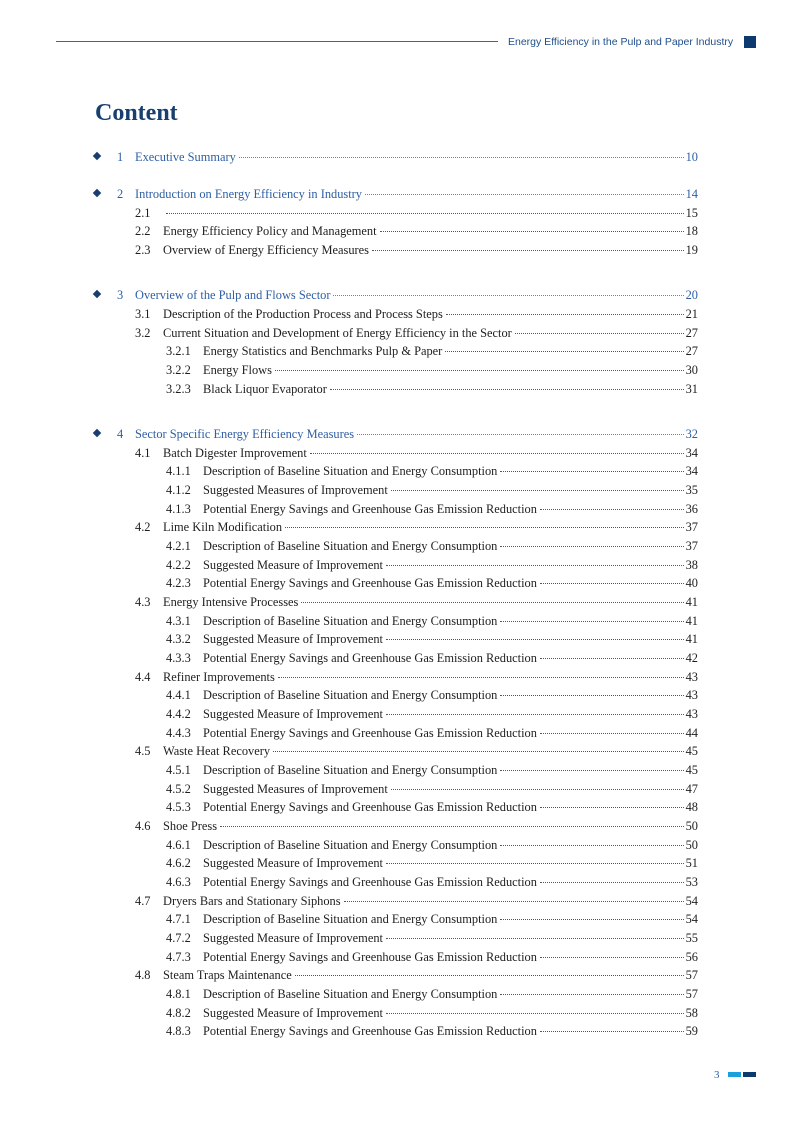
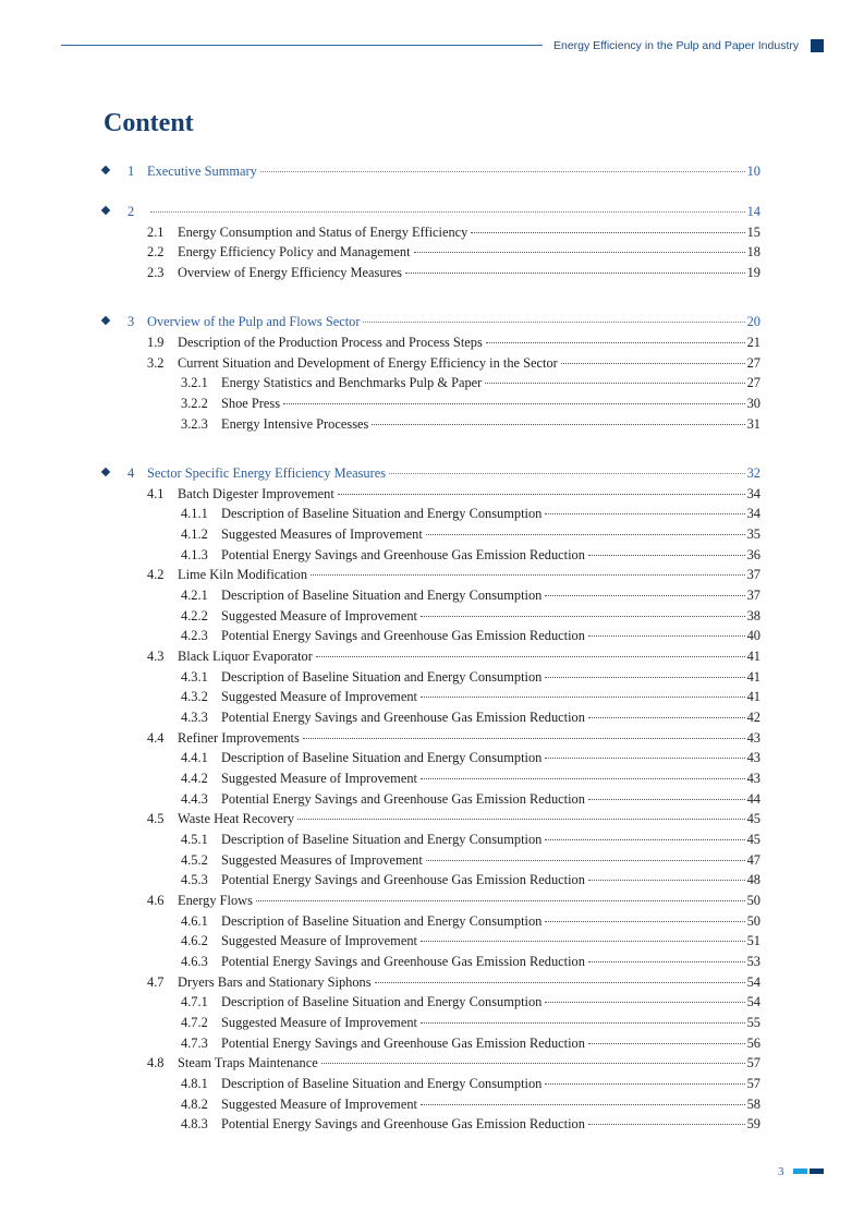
  Energy Efficiency in the Pulp and Paper Industry
  Content
  1
  Executive Summary
  10
  2
- Introduction on Energy Efficiency in Industry
  14
  2.1
+ Energy Consumption and Status of Energy Efficiency
  15
  2.2
  Energy Efficiency Policy and Management
  18
  2.3
  Overview of Energy Efficiency Measures
  19
  3
  Overview of the Pulp and Flows Sector
  20
- 3.1
+ 1.9
  Description of the Production Process and Process Steps
  21
  3.2
  Current Situation and Development of Energy Efficiency in the Sector
  27
  3.2.1
  Energy Statistics and Benchmarks Pulp & Paper
  27
  3.2.2
- Energy Flows
+ Shoe Press
  30
  3.2.3
- Black Liquor Evaporator
+ Energy Intensive Processes
  31
  4
  Sector Specific Energy Efficiency Measures
  32
  4.1
  Batch Digester Improvement
  34
  4.1.1
  Description of Baseline Situation and Energy Consumption
  34
  4.1.2
  Suggested Measures of Improvement
  35
  4.1.3
  Potential Energy Savings and Greenhouse Gas Emission Reduction
  36
  4.2
  Lime Kiln Modification
  37
  4.2.1
  Description of Baseline Situation and Energy Consumption
  37
  4.2.2
  Suggested Measure of Improvement
  38
  4.2.3
  Potential Energy Savings and Greenhouse Gas Emission Reduction
  40
  4.3
- Energy Intensive Processes
+ Black Liquor Evaporator
  41
  4.3.1
  Description of Baseline Situation and Energy Consumption
  41
  4.3.2
  Suggested Measure of Improvement
  41
  4.3.3
  Potential Energy Savings and Greenhouse Gas Emission Reduction
  42
  4.4
  Refiner Improvements
  43
  4.4.1
  Description of Baseline Situation and Energy Consumption
  43
  4.4.2
  Suggested Measure of Improvement
  43
  4.4.3
  Potential Energy Savings and Greenhouse Gas Emission Reduction
  44
  4.5
  Waste Heat Recovery
  45
  4.5.1
  Description of Baseline Situation and Energy Consumption
  45
  4.5.2
  Suggested Measures of Improvement
  47
  4.5.3
  Potential Energy Savings and Greenhouse Gas Emission Reduction
  48
  4.6
- Shoe Press
+ Energy Flows
  50
  4.6.1
  Description of Baseline Situation and Energy Consumption
  50
  4.6.2
  Suggested Measure of Improvement
  51
  4.6.3
  Potential Energy Savings and Greenhouse Gas Emission Reduction
  53
  4.7
  Dryers Bars and Stationary Siphons
  54
  4.7.1
  Description of Baseline Situation and Energy Consumption
  54
  4.7.2
  Suggested Measure of Improvement
  55
  4.7.3
  Potential Energy Savings and Greenhouse Gas Emission Reduction
  56
  4.8
  Steam Traps Maintenance
  57
  4.8.1
  Description of Baseline Situation and Energy Consumption
  57
  4.8.2
  Suggested Measure of Improvement
  58
  4.8.3
  Potential Energy Savings and Greenhouse Gas Emission Reduction
  59
  3
